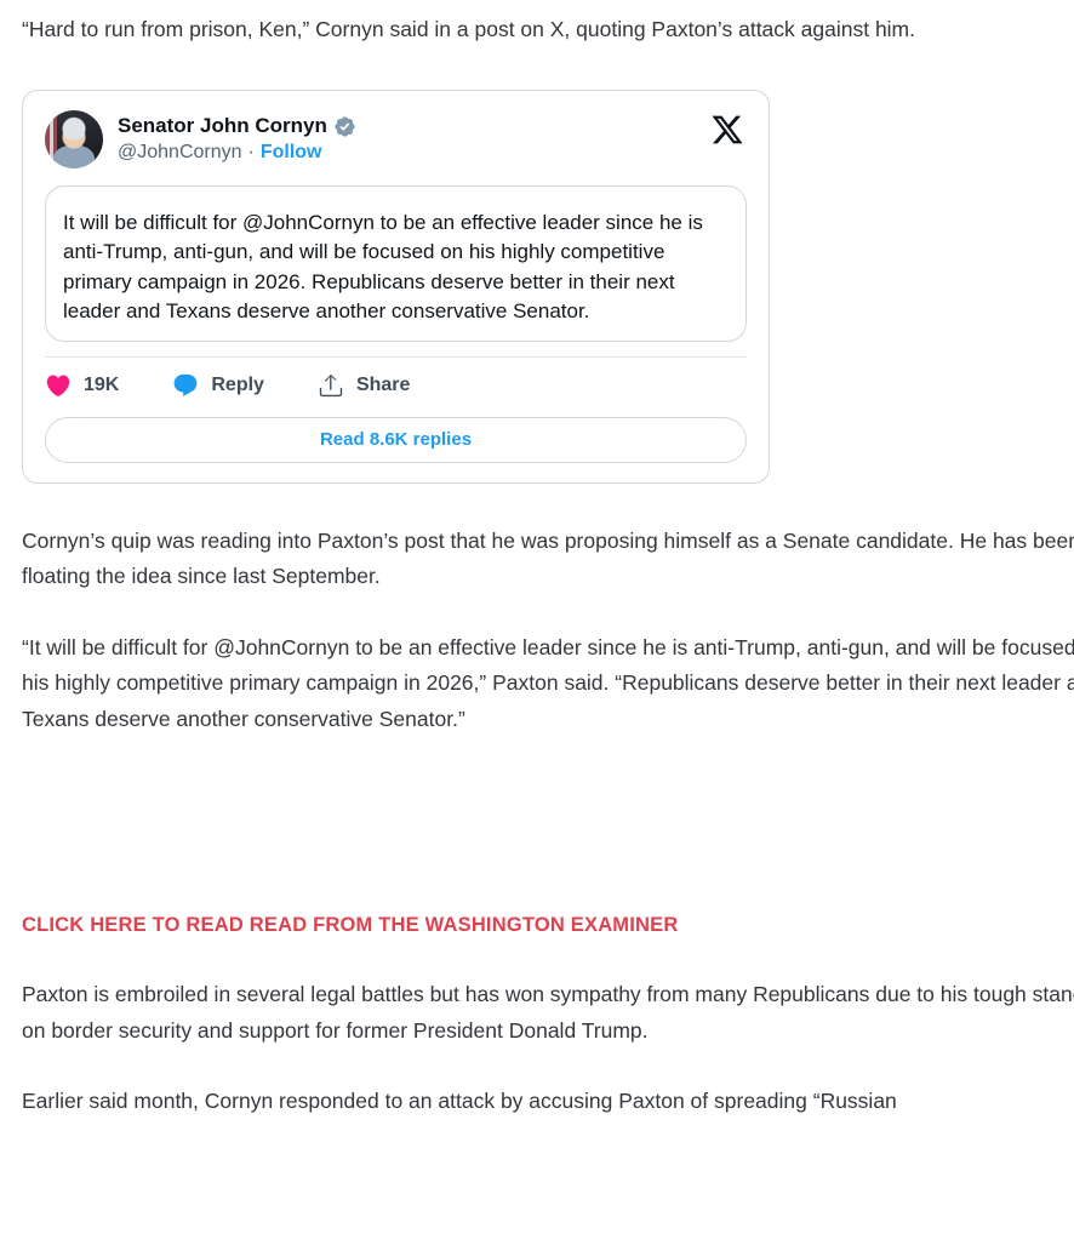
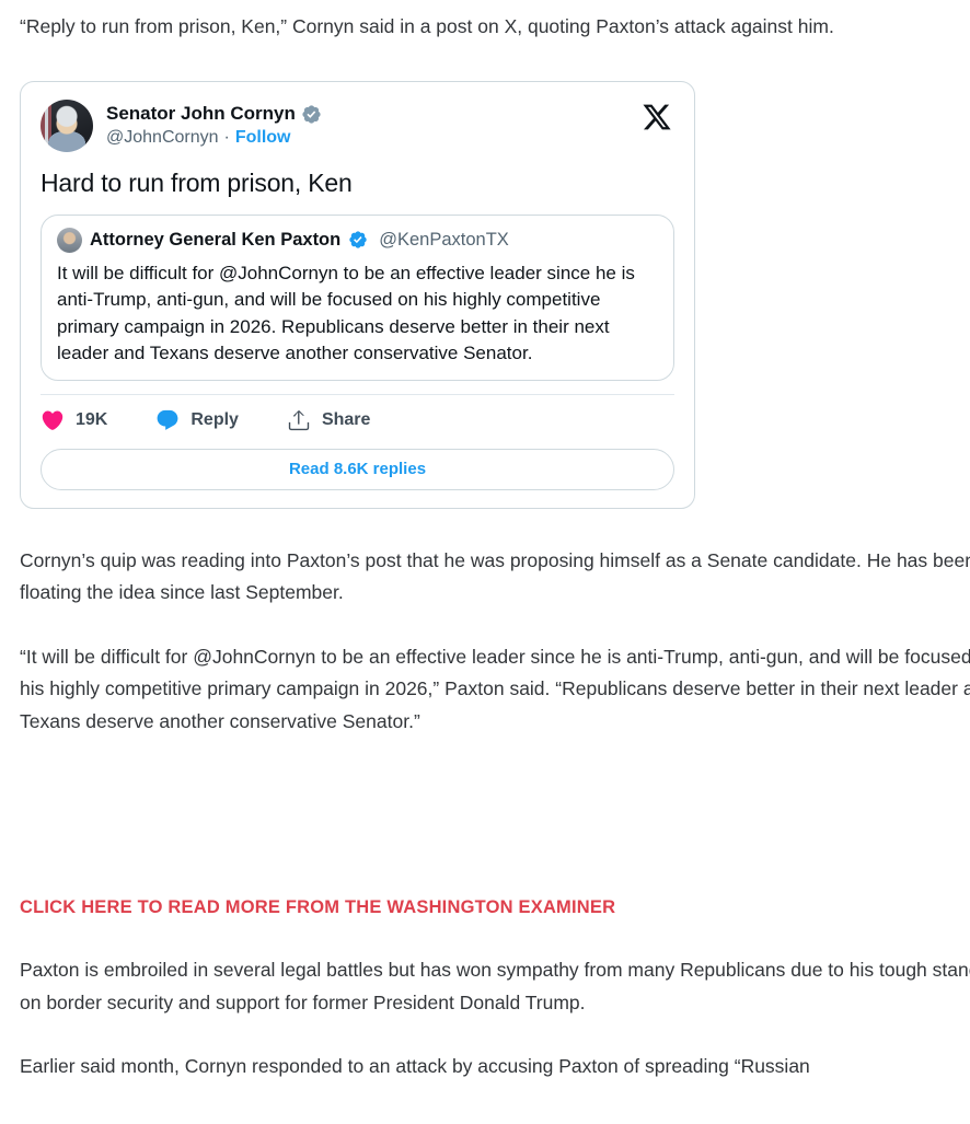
- “Hard to run from prison, Ken,” Cornyn said in a post on X, quoting Paxton’s attack against him.
+ “Reply to run from prison, Ken,” Cornyn said in a post on X, quoting Paxton’s attack against him.
  Senator John Cornyn
  @JohnCornyn
  ·
  Follow
+ Hard to run from prison, Ken
+ Attorney General Ken Paxton
+ @KenPaxtonTX
  It will be difficult for @JohnCornyn to be an effective leader since he is anti-Trump, anti-gun, and will be focused on his highly competitive primary campaign in 2026. Republicans deserve better in their next leader and Texans deserve another conservative Senator.
  19K
  Reply
  Share
  Read 8.6K replies
  Cornyn’s quip was reading into Paxton’s post that he was proposing himself as a Senate candidate. He has bee floating the idea since last September.
  “It will be difficult for @JohnCornyn to be an effective leader since he is anti-Trump, anti-gun, and will be focused his highly competitive primary campaign in 2026,” Paxton said. “Republicans deserve better in their next leader a Texans deserve another conservative Senator.”
- CLICK HERE TO READ READ FROM THE WASHINGTON EXAMINER
+ CLICK HERE TO READ MORE FROM THE WASHINGTON EXAMINER
  Paxton is embroiled in several legal battles but has won sympathy from many Republicans due to his tough stan on border security and support for former President Donald Trump.
  Earlier said month, Cornyn responded to an attack by accusing Paxton of spreading “Russian
